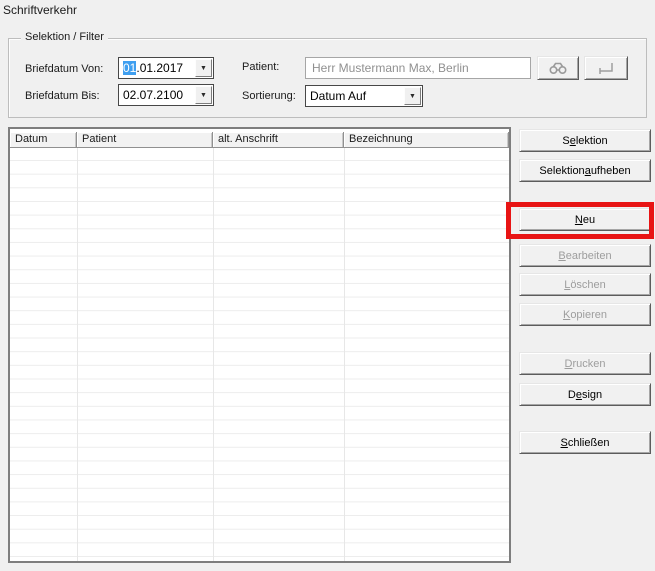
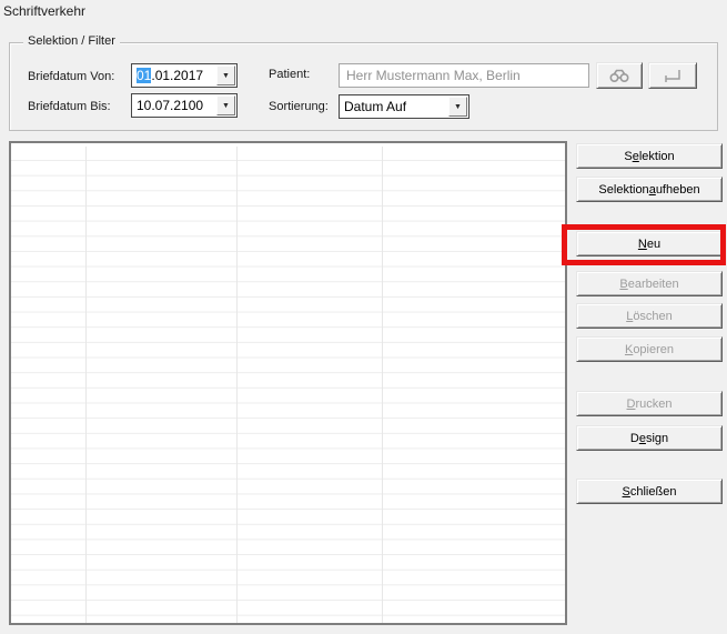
  Schriftverkehr
  Selektion / Filter
  Briefdatum Von:
  01.01.2017
  Briefdatum Bis:
- 02.07.2100
+ 10.07.2100
  Patient:
  Herr Mustermann Max, Berlin
  Sortierung:
  Datum Auf
- Datum
- Patient
- alt. Anschrift
- Bezeichnung
  S
  e
  lektion
  Selektion
  a
  ufheben
  N
  eu
  B
  earbeiten
  L
  öschen
  K
  opieren
  D
  rucken
  D
  e
  sign
  S
  chließen
